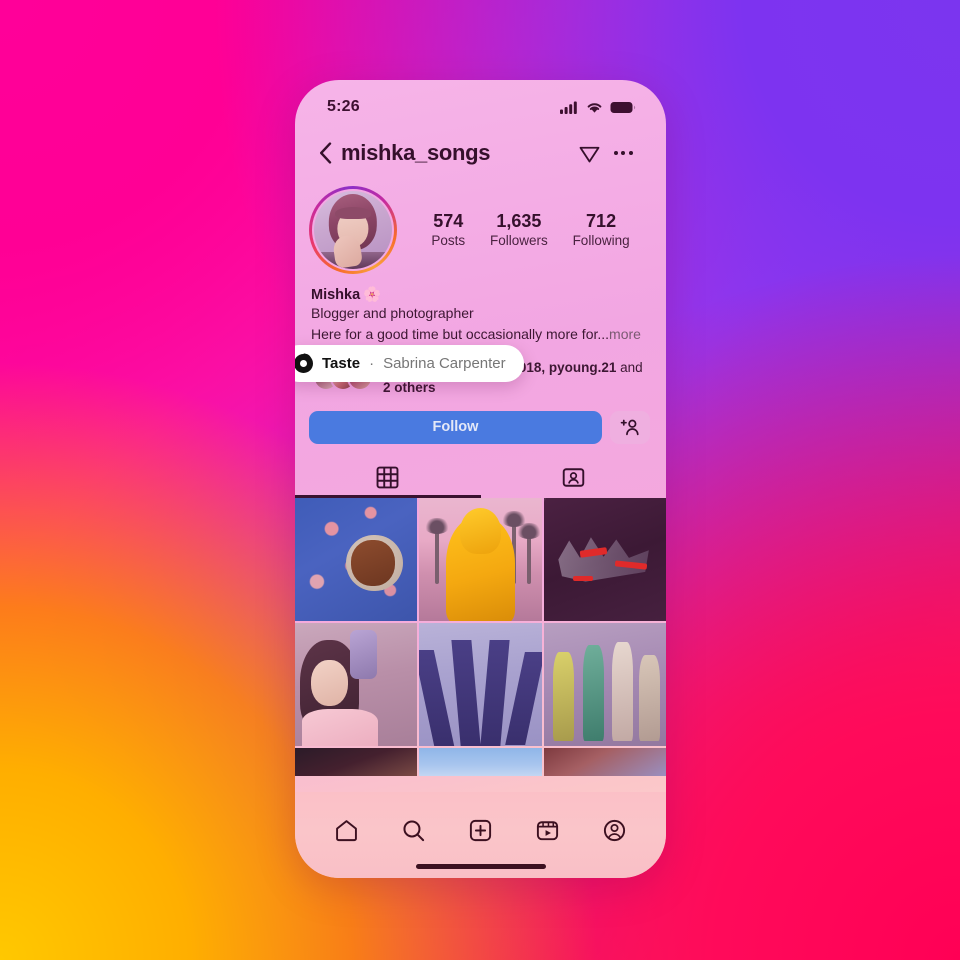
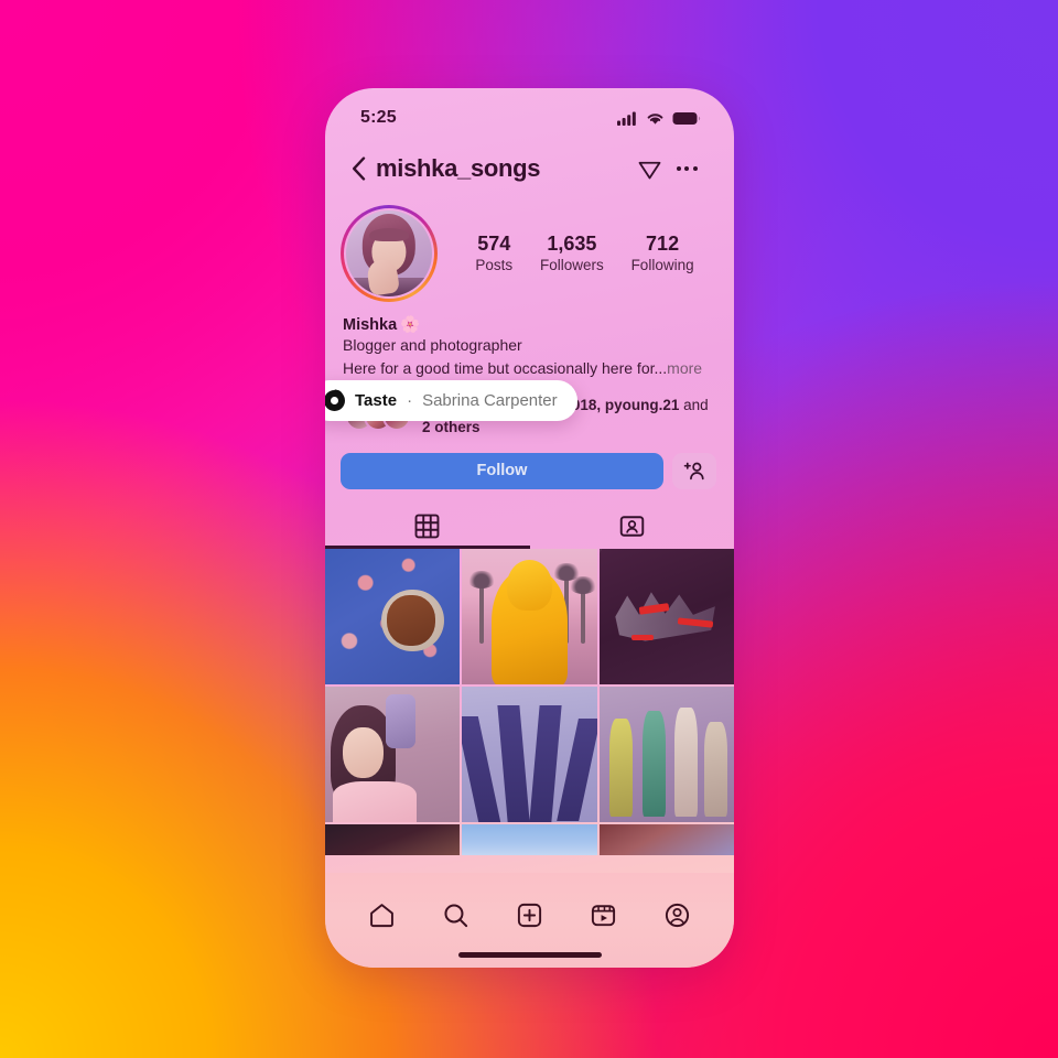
- 5:26
+ 5:25
  mishka_songs
  574
  Posts
  1,635
  Followers
  712
  Following
  Mishka
  🌸
  Blogger and photographer
- Here for a good time but occasionally more for...more
+ Here for a good time but occasionally here for...more
  Taste
  ·
  Sabrina Carpenter
  Follow
